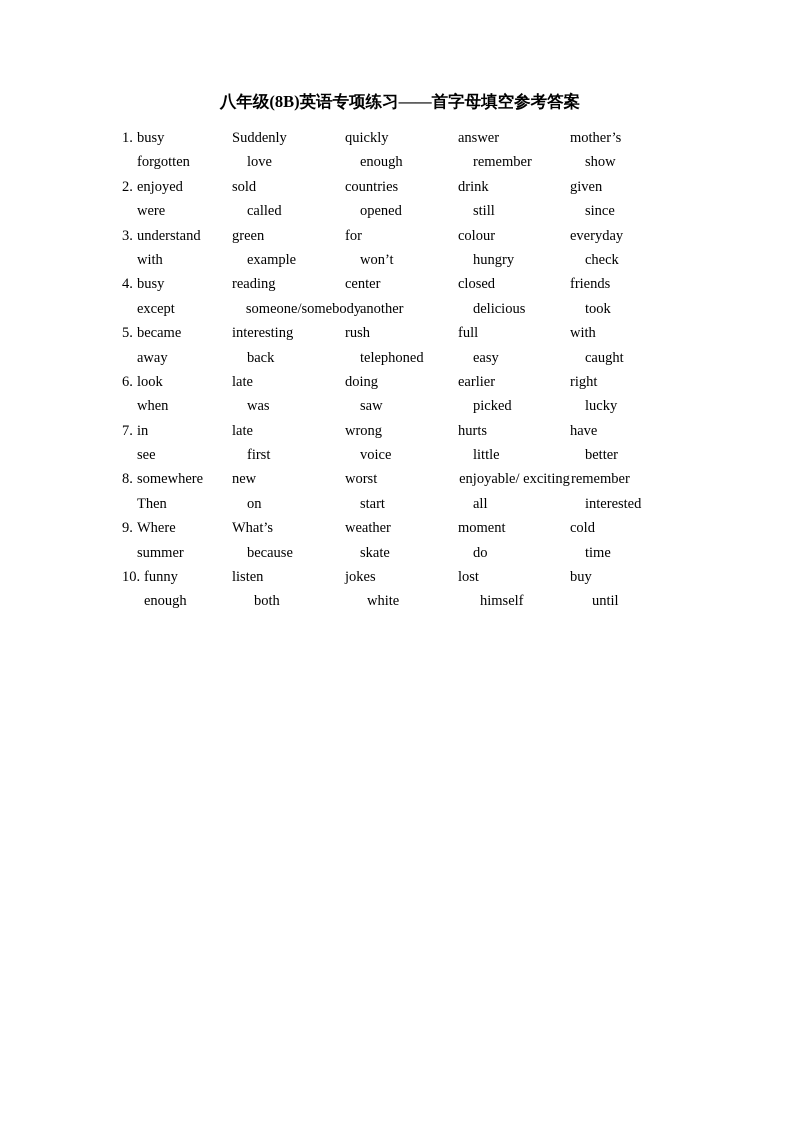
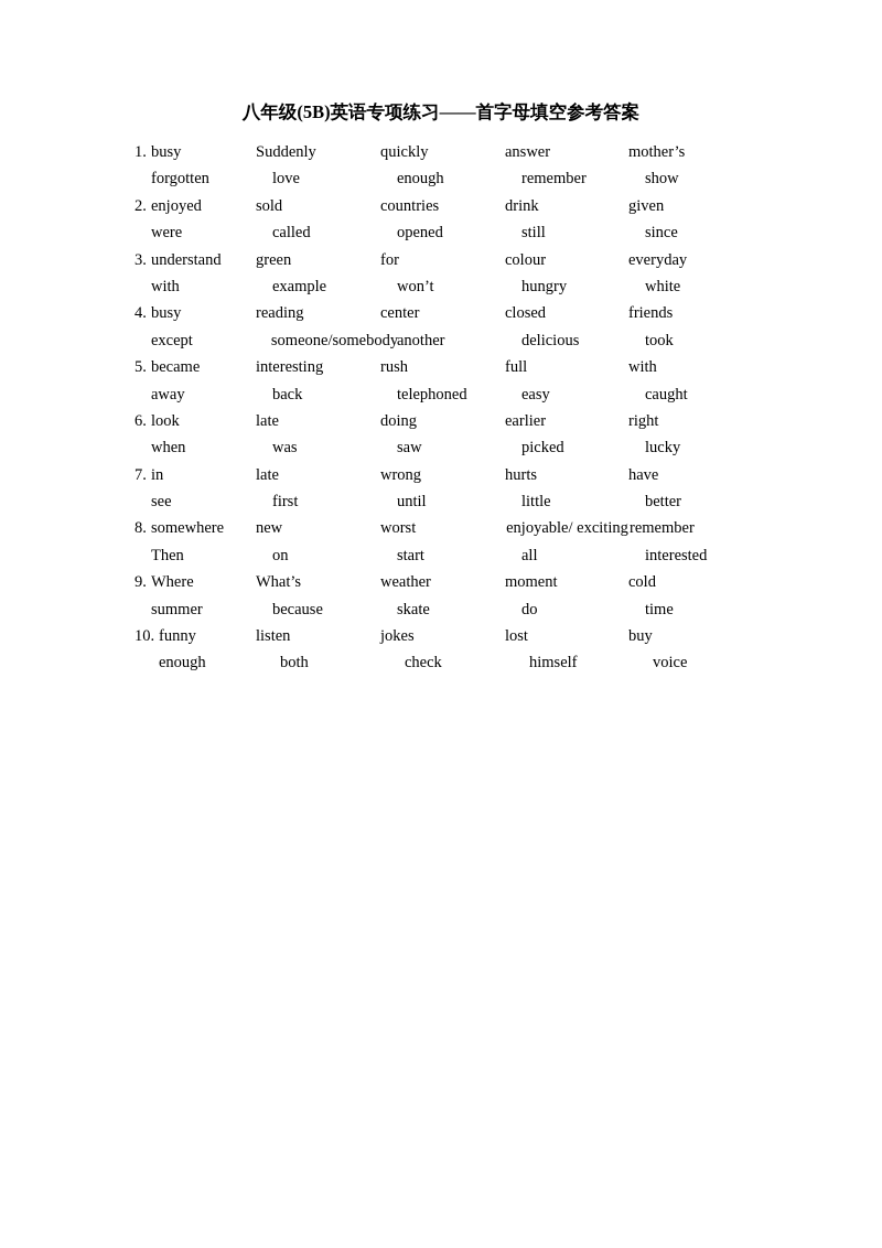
- 八年级(8B)英语专项练习——首字母填空参考答案
+ 八年级(5B)英语专项练习——首字母填空参考答案
  1.
  busy
  Suddenly
  quickly
  answer
  mother’s
  forgotten
  love
  enough
  remember
  show
  2.
  enjoyed
  sold
  countries
  drink
  given
  were
  called
  opened
  still
  since
  3.
  understand
  green
  for
  colour
  everyday
  with
  example
  won’t
  hungry
- check
+ white
  4.
  busy
  reading
  center
  closed
  friends
  except
  someone/somebody
  another
  delicious
  took
  5.
  became
  interesting
  rush
  full
  with
  away
  back
  telephoned
  easy
  caught
  6.
  look
  late
  doing
  earlier
  right
  when
  was
  saw
  picked
  lucky
  7.
  in
  late
  wrong
  hurts
  have
  see
  first
- voice
+ until
  little
  better
  8.
  somewhere
  new
  worst
  enjoyable/ exciting
  remember
  Then
  on
  start
  all
  interested
  9.
  Where
  What’s
  weather
  moment
  cold
  summer
  because
  skate
  do
  time
  10.
  funny
  listen
  jokes
  lost
  buy
  enough
  both
- white
+ check
  himself
- until
+ voice
